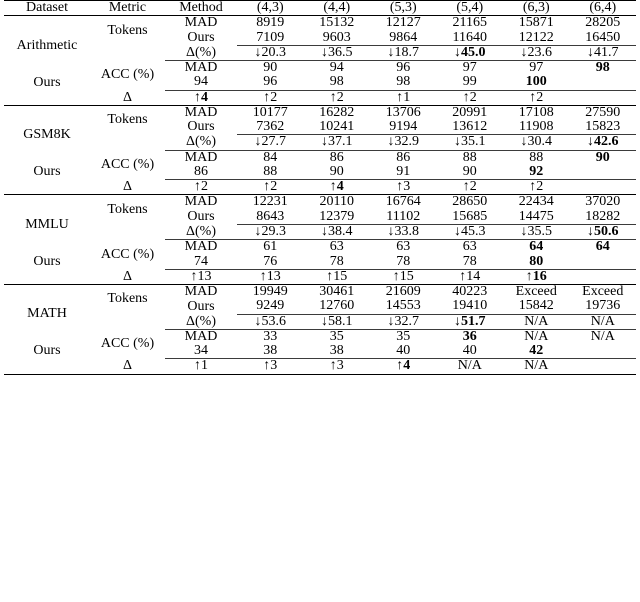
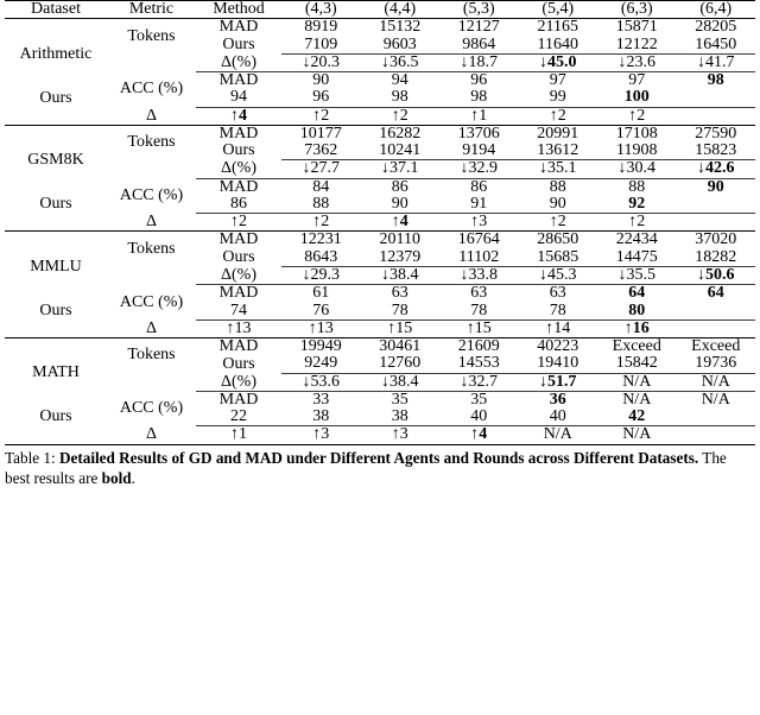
  Dataset	Metric	Method	(4,3)	(4,4)	(5,3)	(5,4)	(6,3)	(6,4)
  Arithmetic	Tokens	MAD	8919	15132	12127	21165	15871	28205
  Ours	7109	9603	9864	11640	12122	16450
  	Δ(%)	↓20.3	↓36.5	↓18.7	↓45.0	↓23.6	↓41.7
  ACC (%)	MAD	90	94	96	97	97	98
  Ours	94	96	98	98	99	100
  	Δ	↑4	↑2	↑2	↑1	↑2	↑2
  GSM8K	Tokens	MAD	10177	16282	13706	20991	17108	27590
  Ours	7362	10241	9194	13612	11908	15823
  	Δ(%)	↓27.7	↓37.1	↓32.9	↓35.1	↓30.4	↓42.6
  ACC (%)	MAD	84	86	86	88	88	90
  Ours	86	88	90	91	90	92
  	Δ	↑2	↑2	↑4	↑3	↑2	↑2
  MMLU	Tokens	MAD	12231	20110	16764	28650	22434	37020
  Ours	8643	12379	11102	15685	14475	18282
  	Δ(%)	↓29.3	↓38.4	↓33.8	↓45.3	↓35.5	↓50.6
  ACC (%)	MAD	61	63	63	63	64	64
  Ours	74	76	78	78	78	80
  	Δ	↑13	↑13	↑15	↑15	↑14	↑16
  MATH	Tokens	MAD	19949	30461	21609	40223	Exceed	Exceed
  Ours	9249	12760	14553	19410	15842	19736
- 	Δ(%)	↓53.6	↓58.1	↓32.7	↓51.7	N/A	N/A
+ 	Δ(%)	↓53.6	↓38.4	↓32.7	↓51.7	N/A	N/A
  ACC (%)	MAD	33	35	35	36	N/A	N/A
- Ours	34	38	38	40	40	42
+ Ours	22	38	38	40	40	42
  	Δ	↑1	↑3	↑3	↑4	N/A	N/A
+ Table 1: Detailed Results of GD and MAD under Different Agents and Rounds across Different Datasets. The best results are bold.
